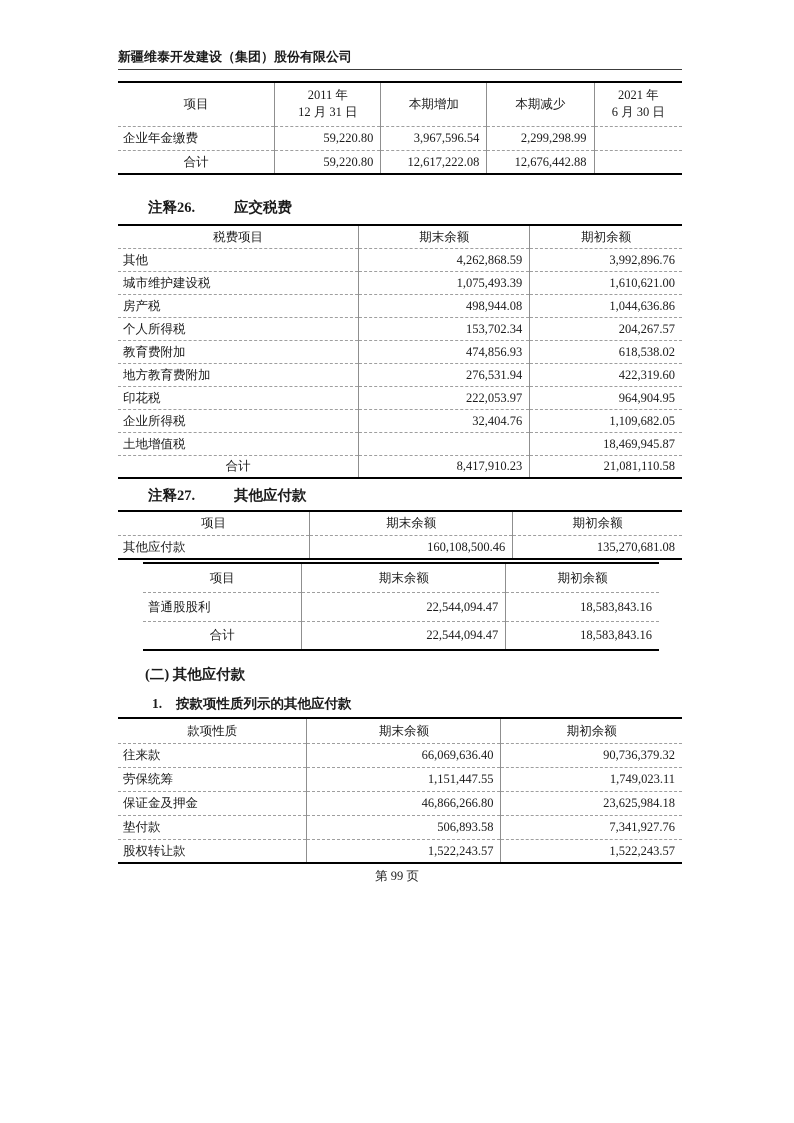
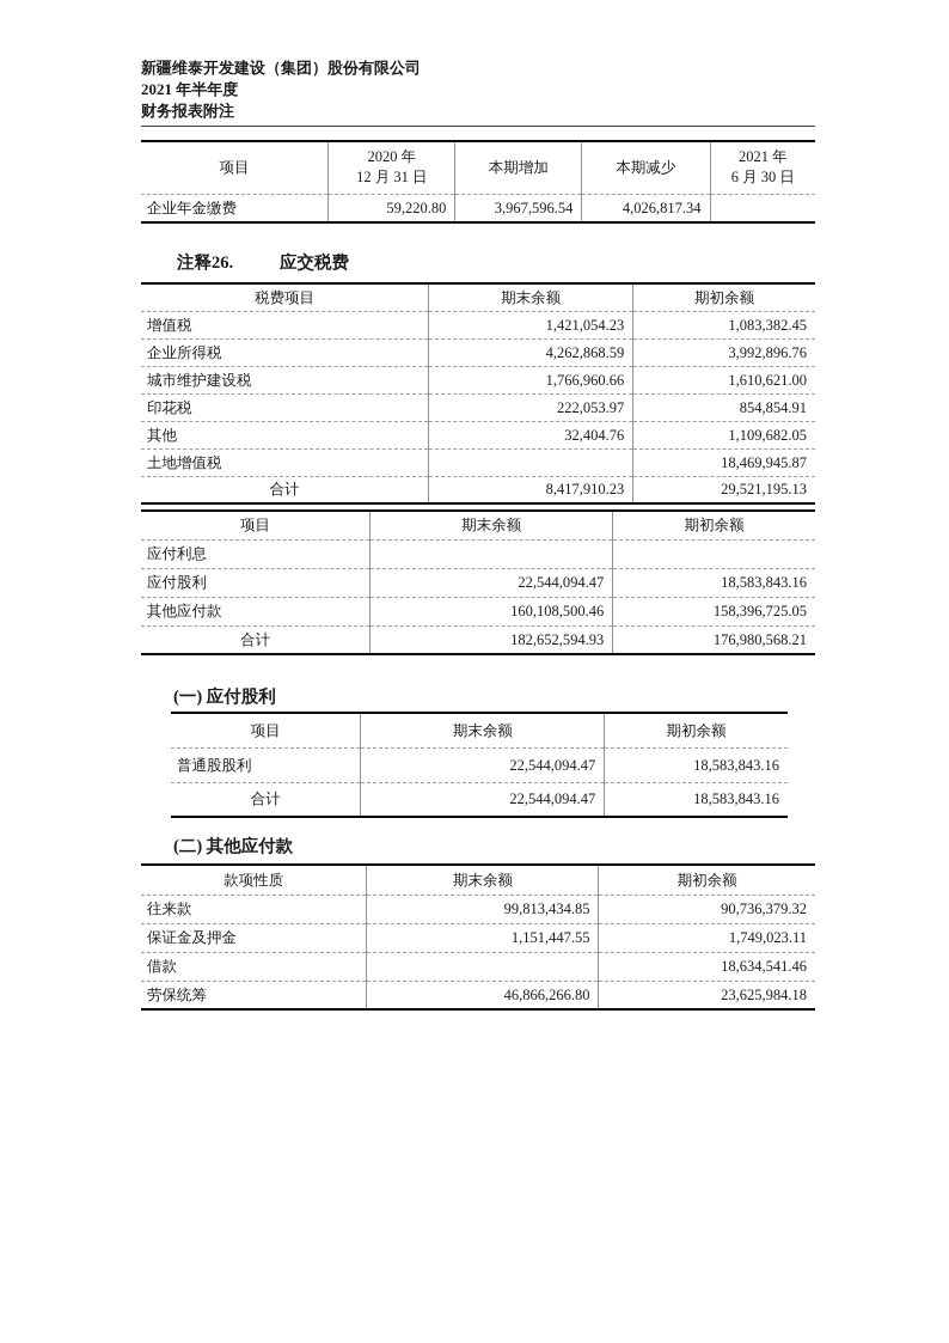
  新疆维泰开发建设（集团）股份有限公司
+ 2021 年半年度
+ 财务报表附注
- 项目	2011 年 12 月 31 日	本期增加	本期减少	2021 年 6 月 30 日
+ 项目	2020 年 12 月 31 日	本期增加	本期减少	2021 年 6 月 30 日
- 企业年金缴费	59,220.80	3,967,596.54	2,299,298.99
+ 企业年金缴费	59,220.80	3,967,596.54	4,026,817.34
- 合计	59,220.80	12,617,222.08	12,676,442.88
  注释26. 应交税费
  税费项目	期末余额	期初余额
+ 增值税	1,421,054.23	1,083,382.45
- 其他	4,262,868.59	3,992,896.76
+ 企业所得税	4,262,868.59	3,992,896.76
- 城市维护建设税	1,075,493.39	1,610,621.00
+ 城市维护建设税	1,766,960.66	1,610,621.00
- 房产税	498,944.08	1,044,636.86
- 个人所得税	153,702.34	204,267.57
- 教育费附加	474,856.93	618,538.02
- 地方教育费附加	276,531.94	422,319.60
- 印花税	222,053.97	964,904.95
+ 印花税	222,053.97	854,854.91
- 企业所得税	32,404.76	1,109,682.05
+ 其他	32,404.76	1,109,682.05
  土地增值税		18,469,945.87
- 合计	8,417,910.23	21,081,110.58
+ 合计	8,417,910.23	29,521,195.13
- 注释27. 其他应付款
  项目	期末余额	期初余额
+ 应付利息
+ 应付股利	22,544,094.47	18,583,843.16
- 其他应付款	160,108,500.46	135,270,681.08
+ 其他应付款	160,108,500.46	158,396,725.05
+ 合计	182,652,594.93	176,980,568.21
+ (一) 应付股利
  项目	期末余额	期初余额
  普通股股利	22,544,094.47	18,583,843.16
  合计	22,544,094.47	18,583,843.16
  (二) 其他应付款
- 1. 按款项性质列示的其他应付款
  款项性质	期末余额	期初余额
- 往来款	66,069,636.40	90,736,379.32
+ 往来款	99,813,434.85	90,736,379.32
- 劳保统筹	1,151,447.55	1,749,023.11
+ 保证金及押金	1,151,447.55	1,749,023.11
+ 借款		18,634,541.46
- 保证金及押金	46,866,266.80	23,625,984.18
+ 劳保统筹	46,866,266.80	23,625,984.18
- 垫付款	506,893.58	7,341,927.76
- 股权转让款	1,522,243.57	1,522,243.57
- 第 99 页
